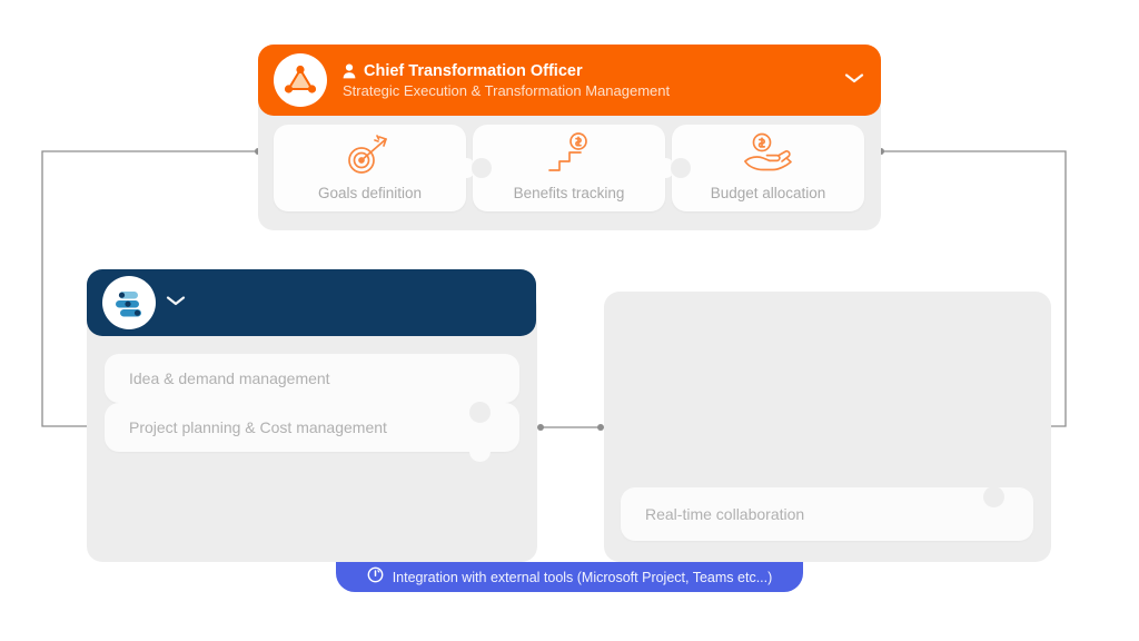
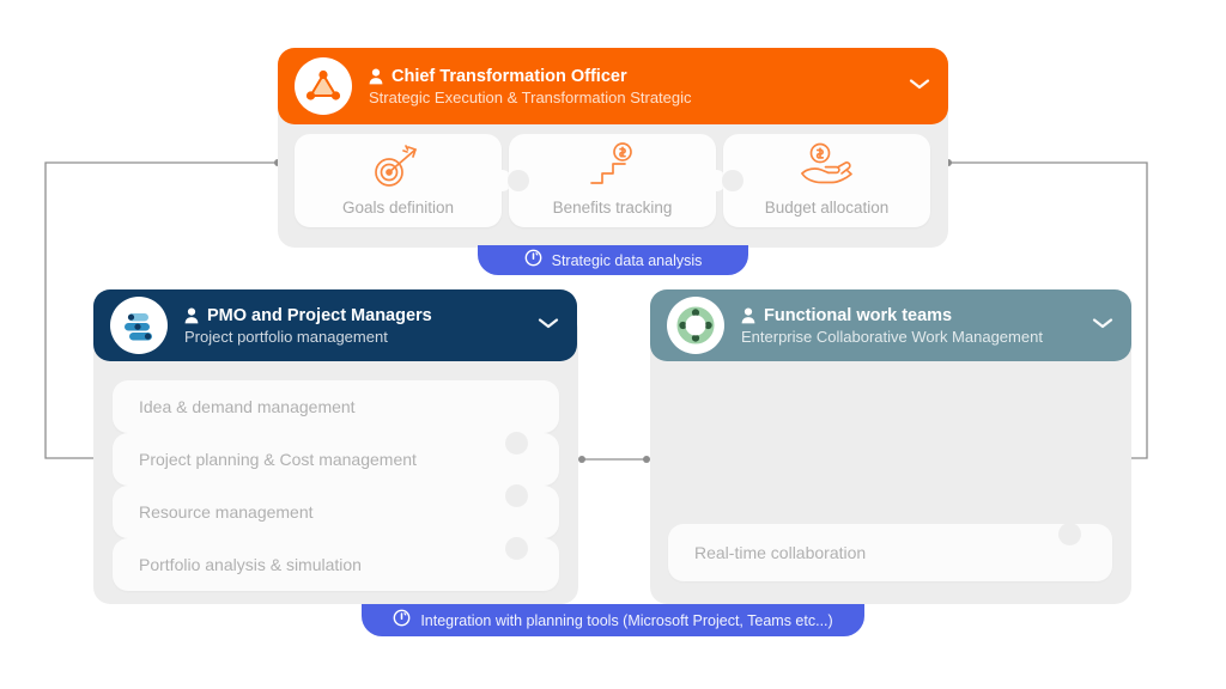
  Goals definition
  Benefits tracking
  Budget allocation
  Chief Transformation Officer
- Strategic Execution & Transformation Management
+ Strategic Execution & Transformation Strategic
+ Strategic data analysis
  Idea & demand management
  Project planning & Cost management
+ Resource management
+ Portfolio analysis & simulation
+ PMO and Project Managers
+ Project portfolio management
  Real-time collaboration
+ Functional work teams
+ Enterprise Collaborative Work Management
- Integration with external tools (Microsoft Project, Teams etc...)
+ Integration with planning tools (Microsoft Project, Teams etc...)
